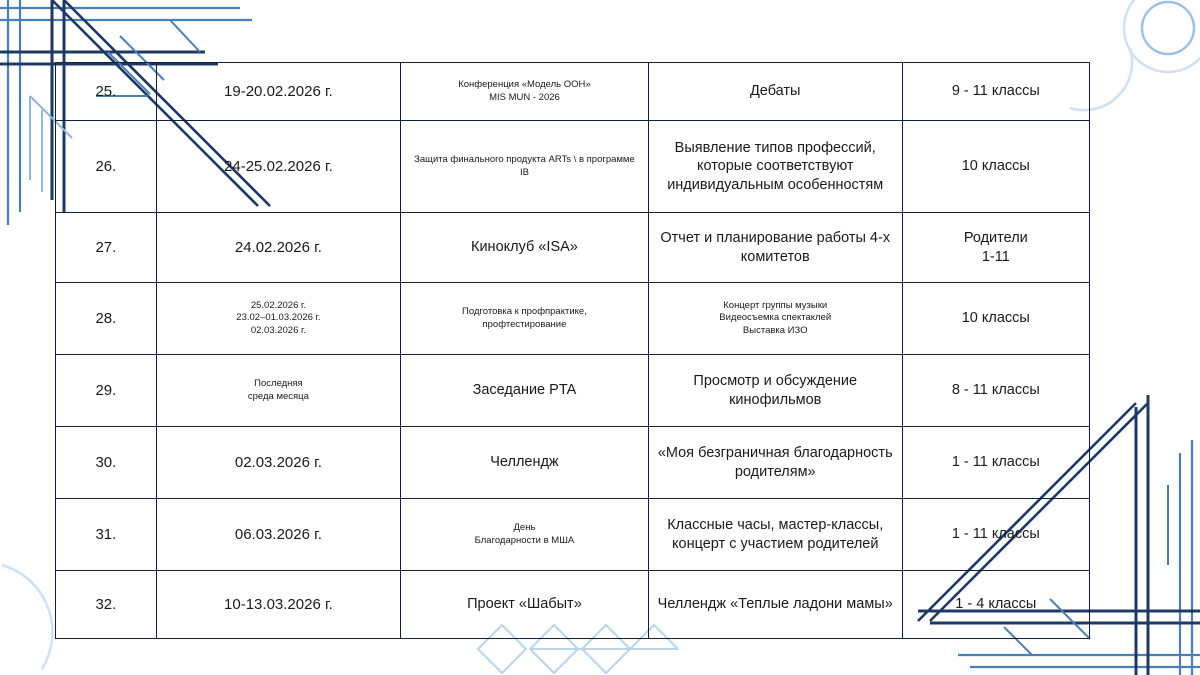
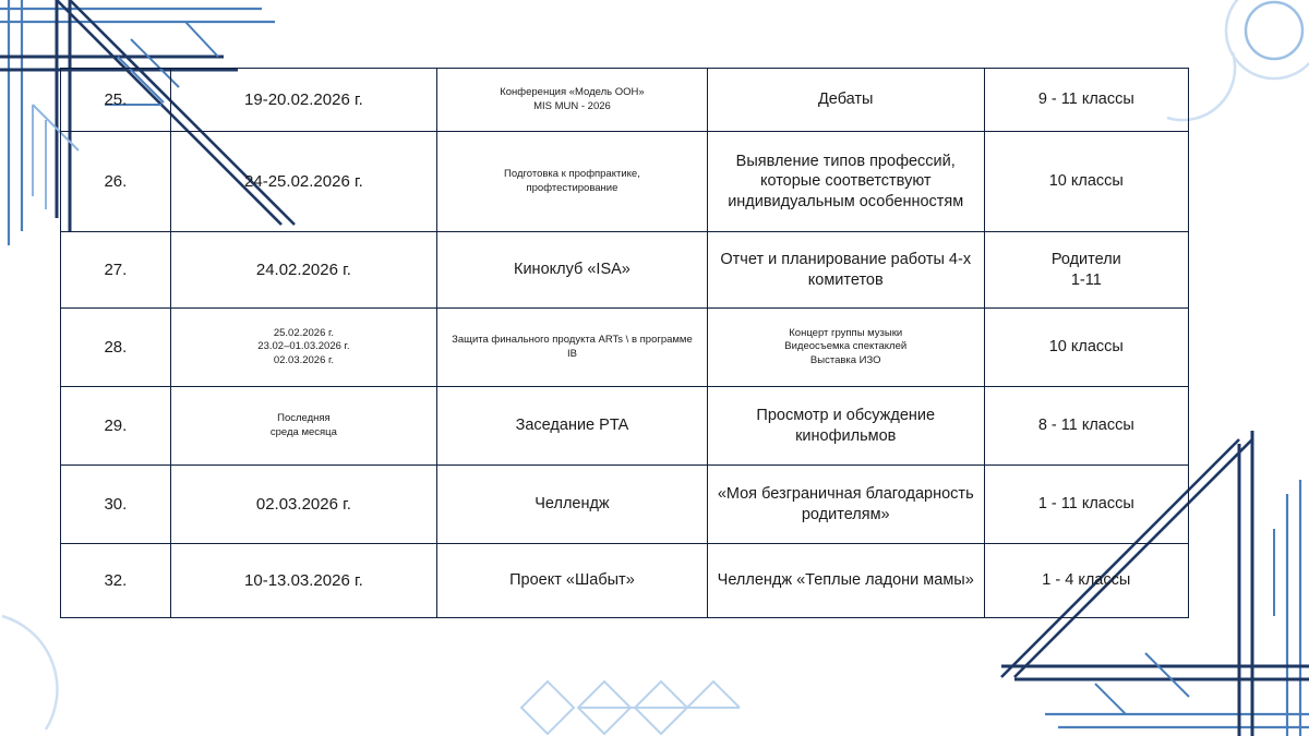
  25.	19-20.02.2026 г.	Конференция «Модель ООН» MIS MUN - 2026	Дебаты	9 - 11 классы
- 26.	24-25.02.2026 г.	Защита финального продукта ARTs \ в программе IB	Выявление типов профессий, которые соответствуют индивидуальным особенностям	10 классы
+ 26.	24-25.02.2026 г.	Подготовка к профпрактике, профтестирование	Выявление типов профессий, которые соответствуют индивидуальным особенностям	10 классы
  27.	24.02.2026 г.	Киноклуб «ISA»	Отчет и планирование работы 4-х комитетов	Родители 1-11
- 28.	25.02.2026 г. 23.02–01.03.2026 г. 02.03.2026 г.	Подготовка к профпрактике, профтестирование	Концерт группы музыки Видеосъемка спектаклей Выставка ИЗО	10 классы
+ 28.	25.02.2026 г. 23.02–01.03.2026 г. 02.03.2026 г.	Защита финального продукта ARTs \ в программе IB	Концерт группы музыки Видеосъемка спектаклей Выставка ИЗО	10 классы
  29.	Последняя среда месяца	Заседание PTA	Просмотр и обсуждение кинофильмов	8 - 11 классы
  30.	02.03.2026 г.	Челлендж	«Моя безграничная благодарность родителям»	1 - 11 классы
- 31.	06.03.2026 г.	День Благодарности в МША	Классные часы, мастер-классы, концерт с участием родителей	1 - 11 классы
  32.	10-13.03.2026 г.	Проект «Шабыт»	Челлендж «Теплые ладони мамы»	1 - 4 классы
